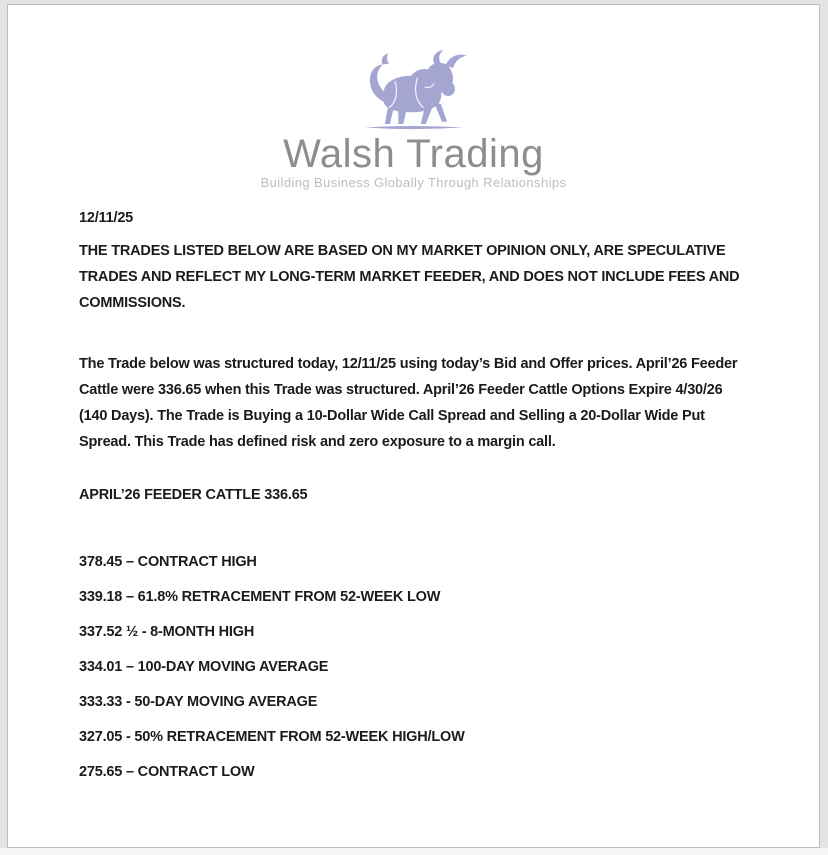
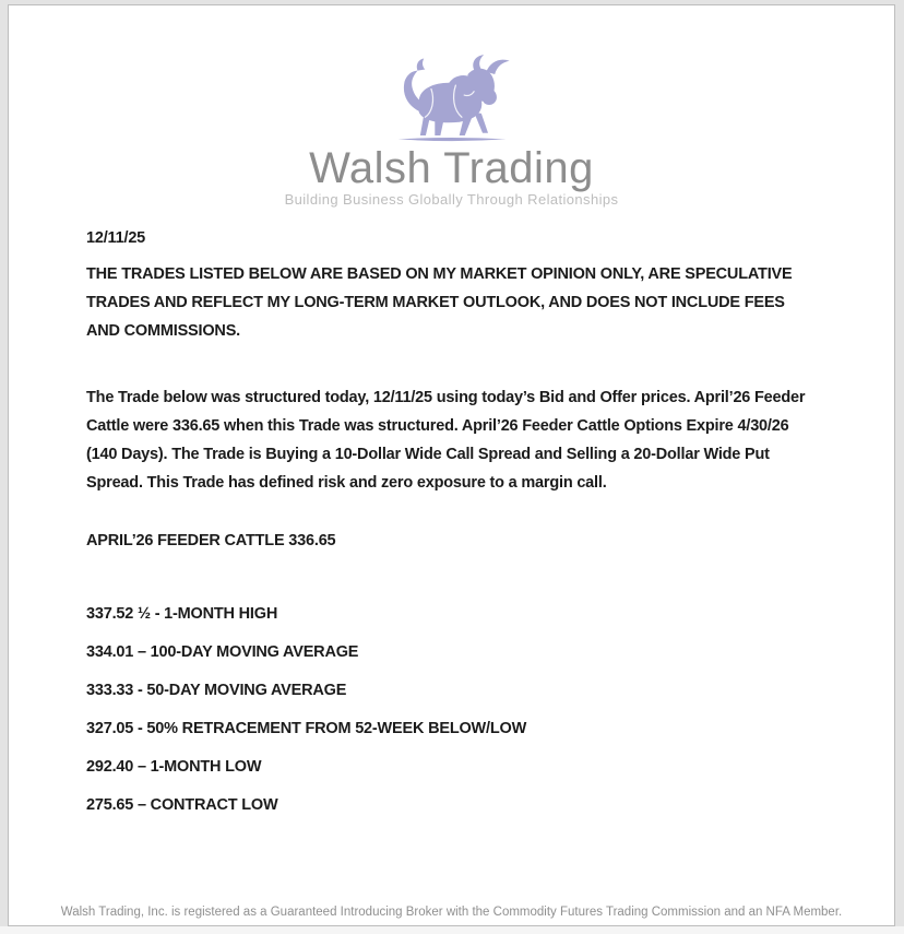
  Walsh Trading
  Building Business Globally Through Relationships
  12/11/25
- THE TRADES LISTED BELOW ARE BASED ON MY MARKET OPINION ONLY, ARE SPECULATIVE TRADES AND REFLECT MY LONG-TERM MARKET FEEDER, AND DOES NOT INCLUDE FEES AND COMMISSIONS.
+ THE TRADES LISTED BELOW ARE BASED ON MY MARKET OPINION ONLY, ARE SPECULATIVE TRADES AND REFLECT MY LONG-TERM MARKET OUTLOOK, AND DOES NOT INCLUDE FEES AND COMMISSIONS.
  The Trade below was structured today, 12/11/25 using today’s Bid and Offer prices. April’26 Feeder Cattle were 336.65 when this Trade was structured. April’26 Feeder Cattle Options Expire 4/30/26 (140 Days). The Trade is Buying a 10-Dollar Wide Call Spread and Selling a 20-Dollar Wide Put Spread. This Trade has defined risk and zero exposure to a margin call.
  APRIL’26 FEEDER CATTLE 336.65
- 378.45 – CONTRACT HIGH
- 339.18 – 61.8% RETRACEMENT FROM 52-WEEK LOW
- 337.52 ½ - 8-MONTH HIGH
+ 337.52 ½ - 1-MONTH HIGH
  334.01 – 100-DAY MOVING AVERAGE
  333.33 - 50-DAY MOVING AVERAGE
- 327.05 - 50% RETRACEMENT FROM 52-WEEK HIGH/LOW
+ 327.05 - 50% RETRACEMENT FROM 52-WEEK BELOW/LOW
+ 292.40 – 1-MONTH LOW
  275.65 – CONTRACT LOW
+ Walsh Trading, Inc. is registered as a Guaranteed Introducing Broker with the Commodity Futures Trading Commission and an NFA Member.
